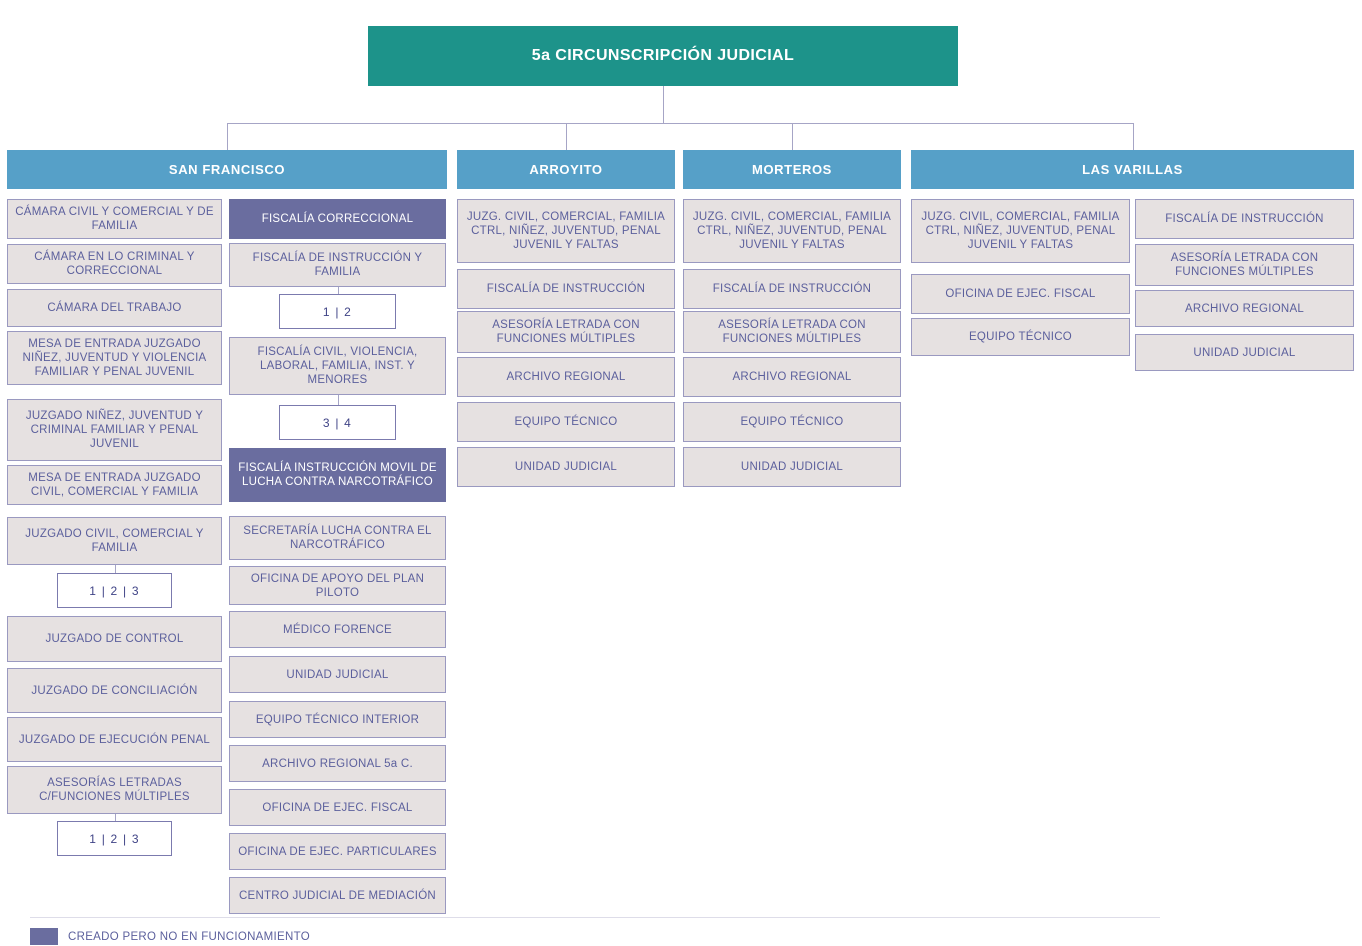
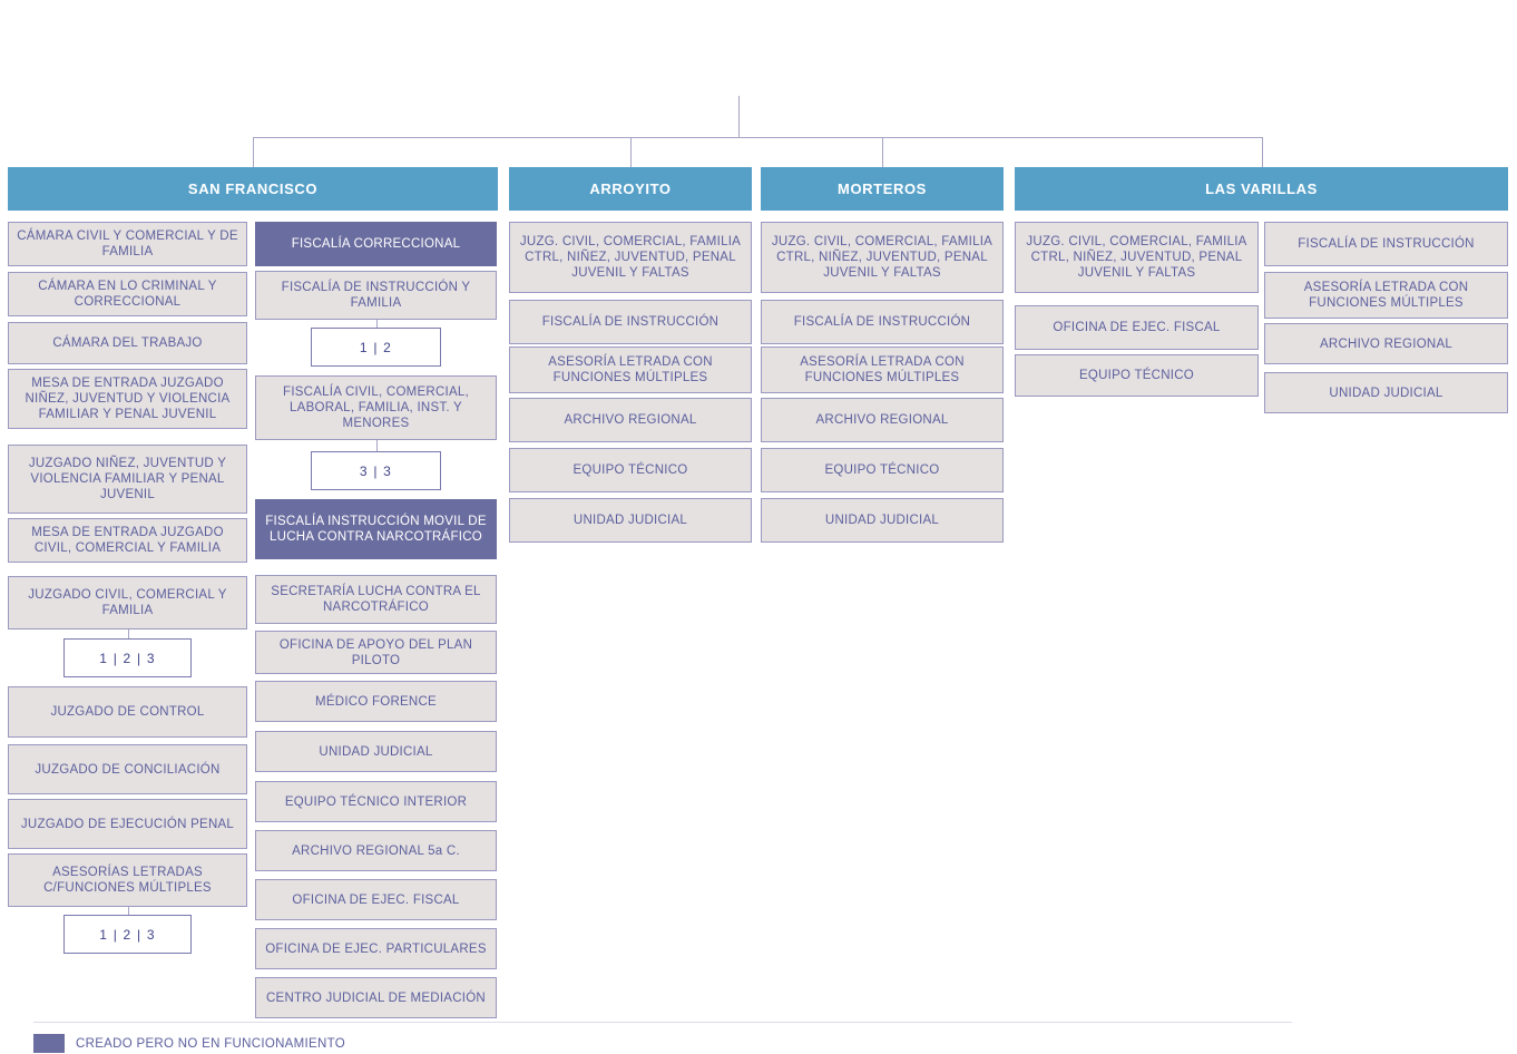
- 5a CIRCUNSCRIPCIÓN JUDICIAL
  SAN FRANCISCO
  CÁMARA CIVIL Y COMERCIAL Y DE FAMILIA
  CÁMARA EN LO CRIMINAL Y CORRECCIONAL
  CÁMARA DEL TRABAJO
  MESA DE ENTRADA JUZGADO NIÑEZ, JUVENTUD Y VIOLENCIA FAMILIAR Y PENAL JUVENIL
- JUZGADO NIÑEZ, JUVENTUD Y CRIMINAL FAMILIAR Y PENAL JUVENIL
+ JUZGADO NIÑEZ, JUVENTUD Y VIOLENCIA FAMILIAR Y PENAL JUVENIL
  MESA DE ENTRADA JUZGADO CIVIL, COMERCIAL Y FAMILIA
  JUZGADO CIVIL, COMERCIAL Y FAMILIA
  1 | 2 | 3
  JUZGADO DE CONTROL
  JUZGADO DE CONCILIACIÓN
  JUZGADO DE EJECUCIÓN PENAL
  ASESORÍAS LETRADAS C/FUNCIONES MÚLTIPLES
  1 | 2 | 3
  FISCALÍA CORRECCIONAL
  FISCALÍA DE INSTRUCCIÓN Y FAMILIA
  1 | 2
- FISCALÍA CIVIL, VIOLENCIA, LABORAL, FAMILIA, INST. Y MENORES
+ FISCALÍA CIVIL, COMERCIAL, LABORAL, FAMILIA, INST. Y MENORES
- 3 | 4
+ 3 | 3
  FISCALÍA INSTRUCCIÓN MOVIL DE LUCHA CONTRA NARCOTRÁFICO
  SECRETARÍA LUCHA CONTRA EL NARCOTRÁFICO
  OFICINA DE APOYO DEL PLAN PILOTO
  MÉDICO FORENCE
  UNIDAD JUDICIAL
  EQUIPO TÉCNICO INTERIOR
  ARCHIVO REGIONAL 5a C.
  OFICINA DE EJEC. FISCAL
  OFICINA DE EJEC. PARTICULARES
  CENTRO JUDICIAL DE MEDIACIÓN
  ARROYITO
  JUZG. CIVIL, COMERCIAL, FAMILIA CTRL, NIÑEZ, JUVENTUD, PENAL JUVENIL Y FALTAS
  FISCALÍA DE INSTRUCCIÓN
  ASESORÍA LETRADA CON FUNCIONES MÚLTIPLES
  ARCHIVO REGIONAL
  EQUIPO TÉCNICO
  UNIDAD JUDICIAL
  MORTEROS
  JUZG. CIVIL, COMERCIAL, FAMILIA CTRL, NIÑEZ, JUVENTUD, PENAL JUVENIL Y FALTAS
  FISCALÍA DE INSTRUCCIÓN
  ASESORÍA LETRADA CON FUNCIONES MÚLTIPLES
  ARCHIVO REGIONAL
  EQUIPO TÉCNICO
  UNIDAD JUDICIAL
  LAS VARILLAS
  JUZG. CIVIL, COMERCIAL, FAMILIA CTRL, NIÑEZ, JUVENTUD, PENAL JUVENIL Y FALTAS
  OFICINA DE EJEC. FISCAL
  EQUIPO TÉCNICO
  FISCALÍA DE INSTRUCCIÓN
  ASESORÍA LETRADA CON FUNCIONES MÚLTIPLES
  ARCHIVO REGIONAL
  UNIDAD JUDICIAL
  CREADO PERO NO EN FUNCIONAMIENTO
